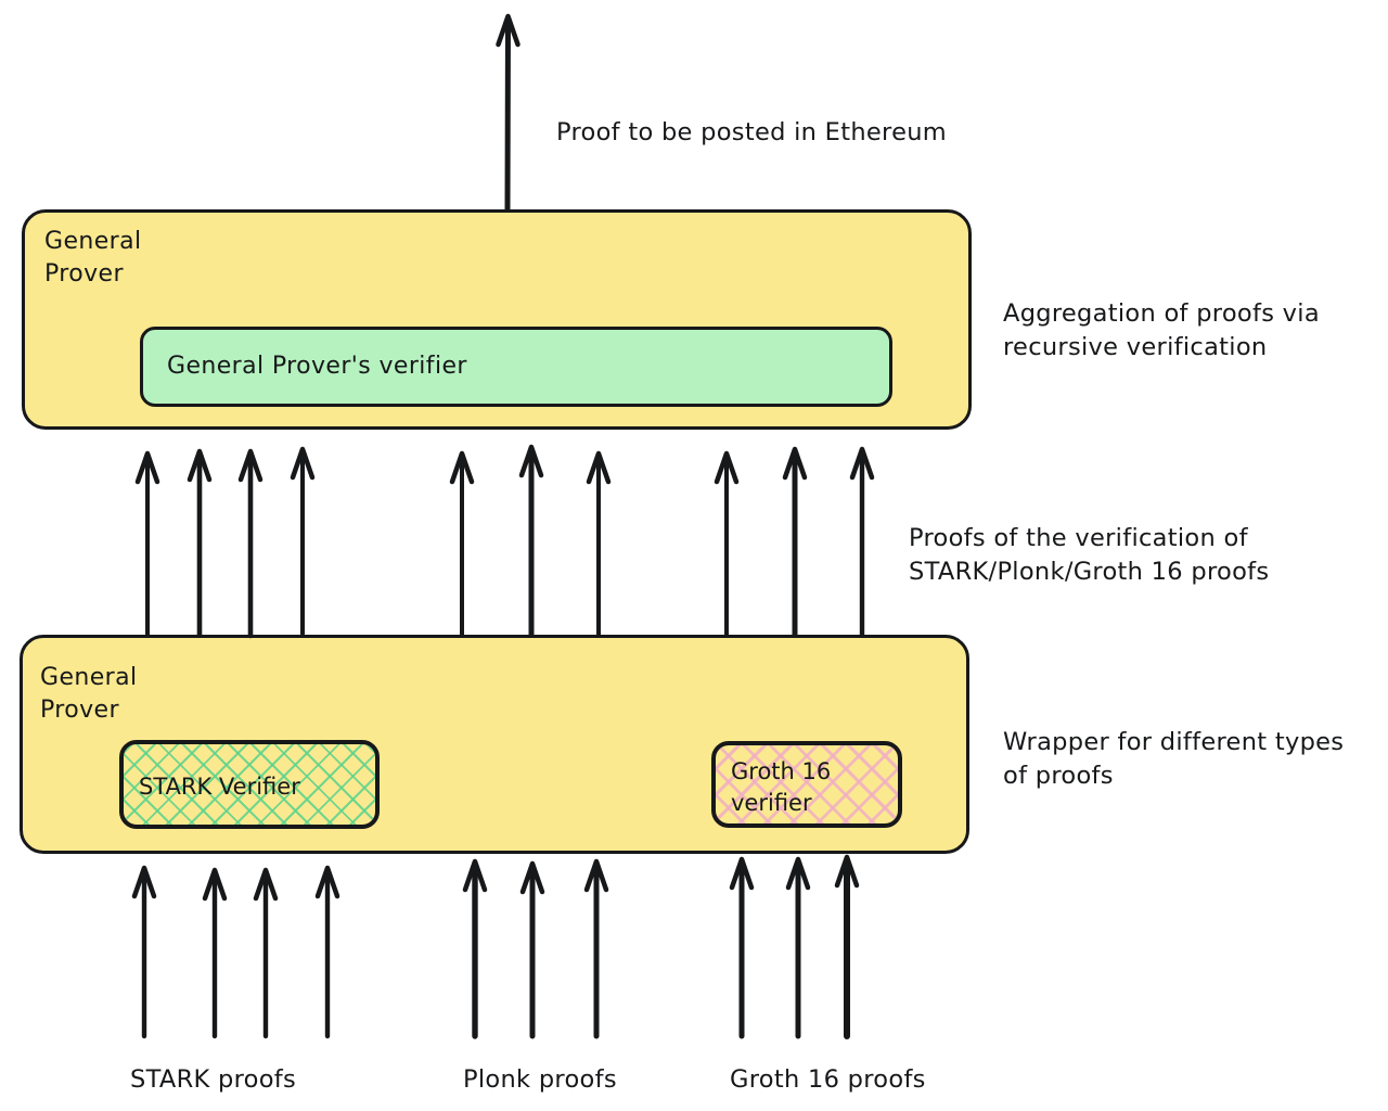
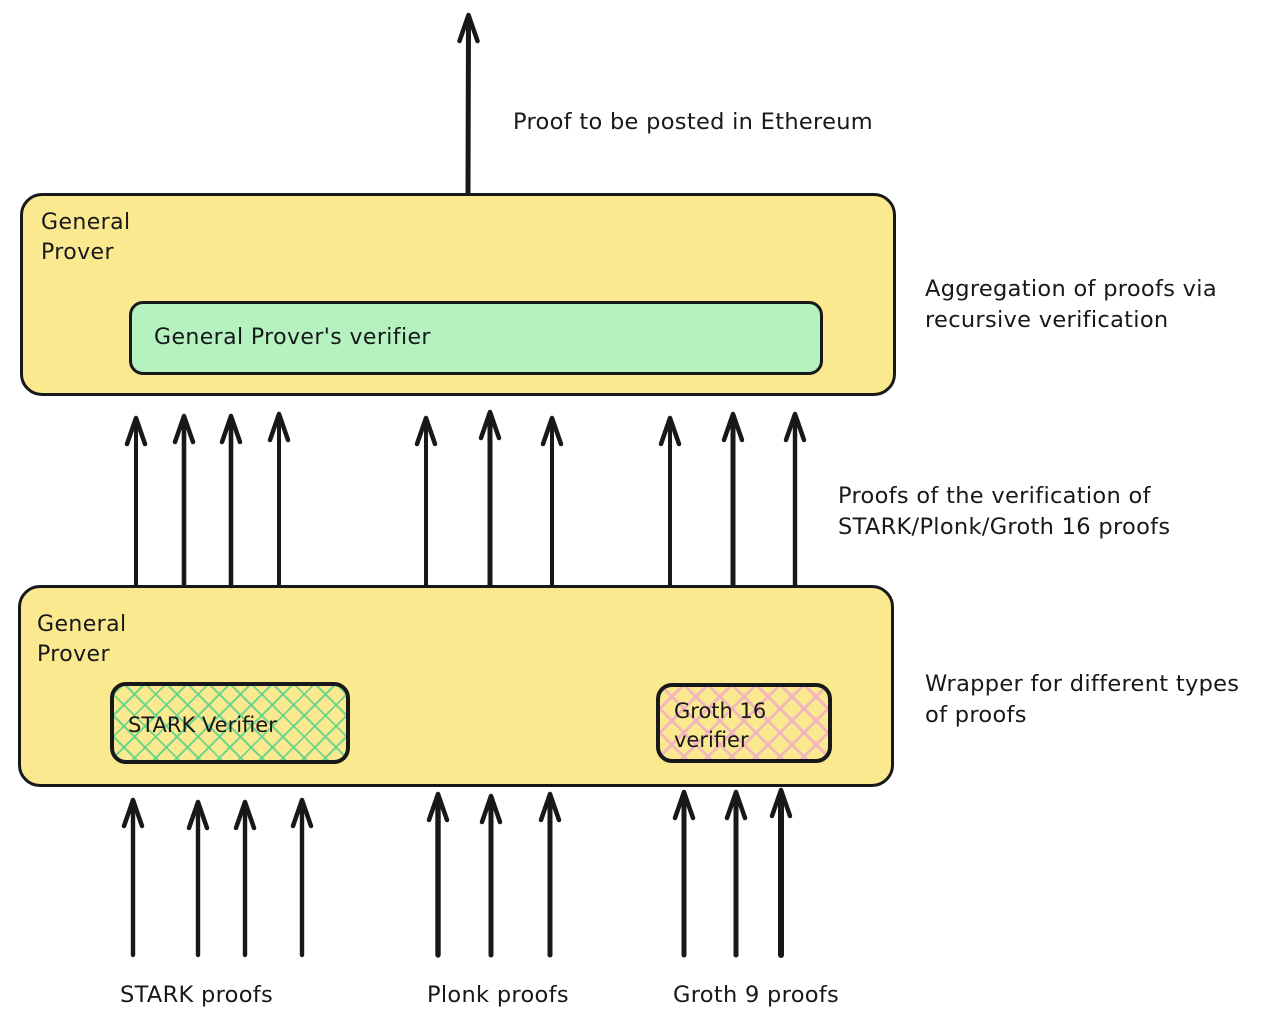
  Proof to be posted in Ethereum
  General
  Prover
  General Prover's verifier
  Aggregation of proofs via
  recursive verification
  Proofs of the verification of
  STARK/Plonk/Groth 16 proofs
  General
  Prover
  STARK Verifier
  Groth 16
  verifier
  Wrapper for different types
  of proofs
  STARK proofs
  Plonk proofs
- Groth 16 proofs
+ Groth 9 proofs
